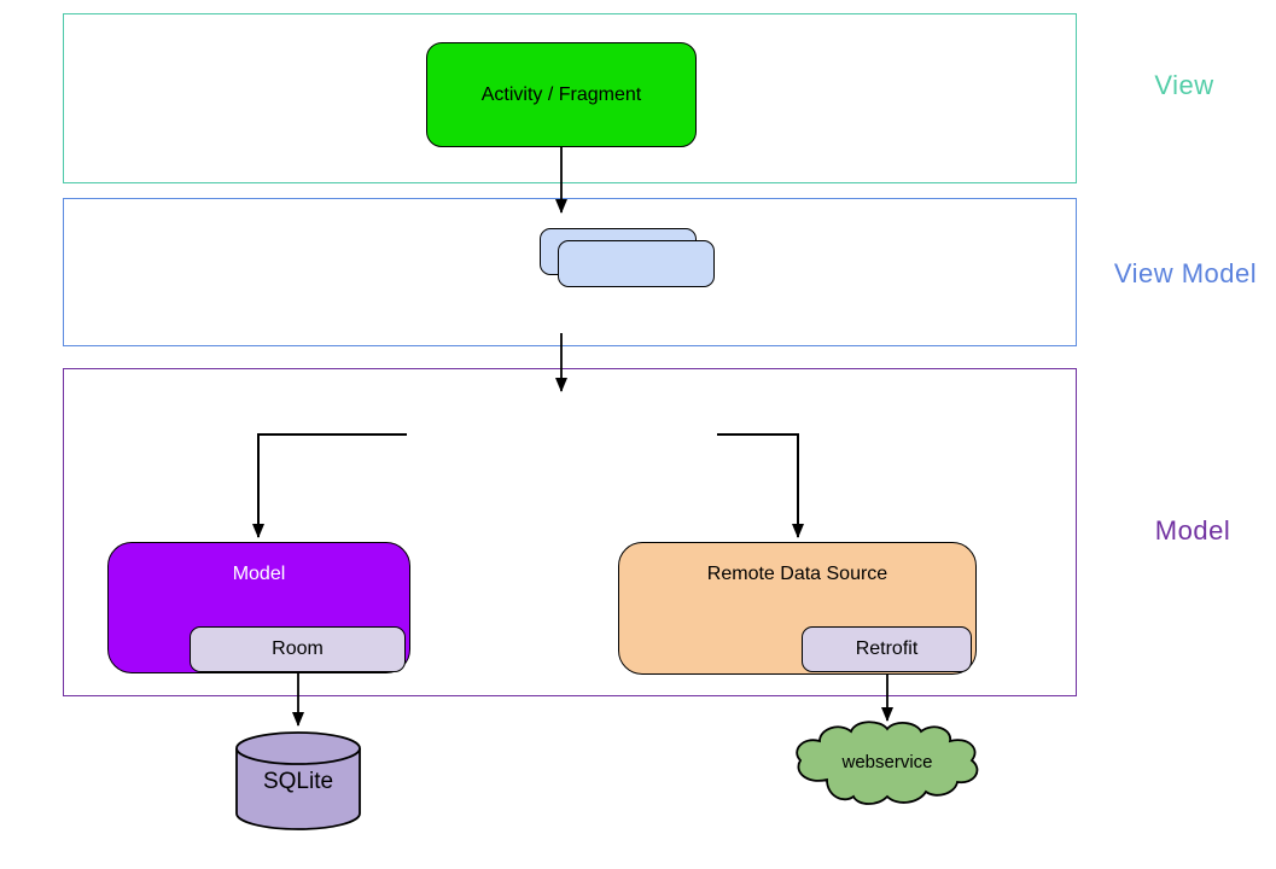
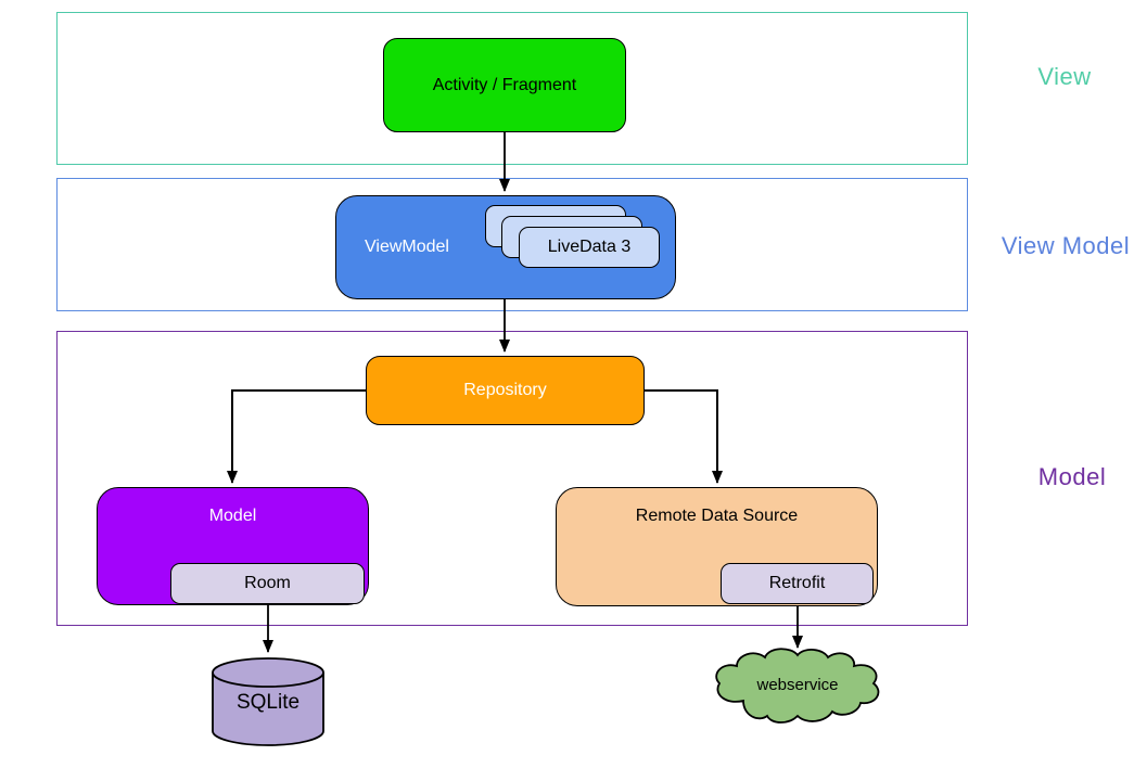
  View
  View Model
  Model
  Activity / Fragment
+ ViewModel
+ LiveData 3
+ Repository
  Model
  Room
  Remote Data Source
  Retrofit
  SQLite
  webservice
